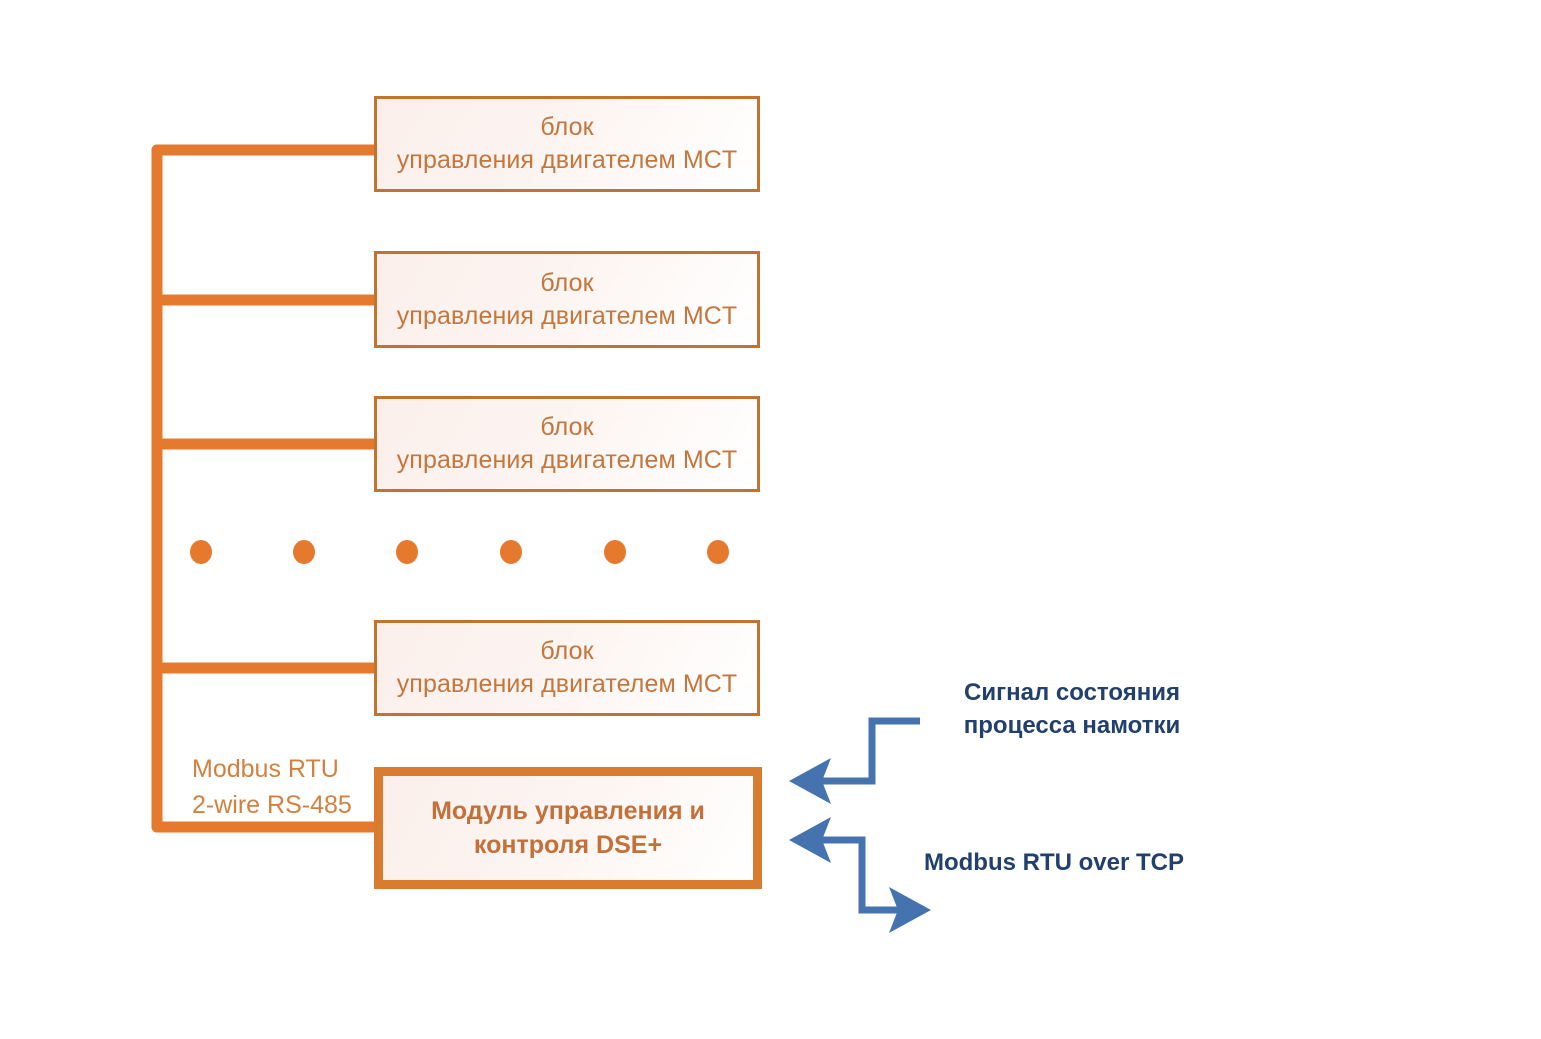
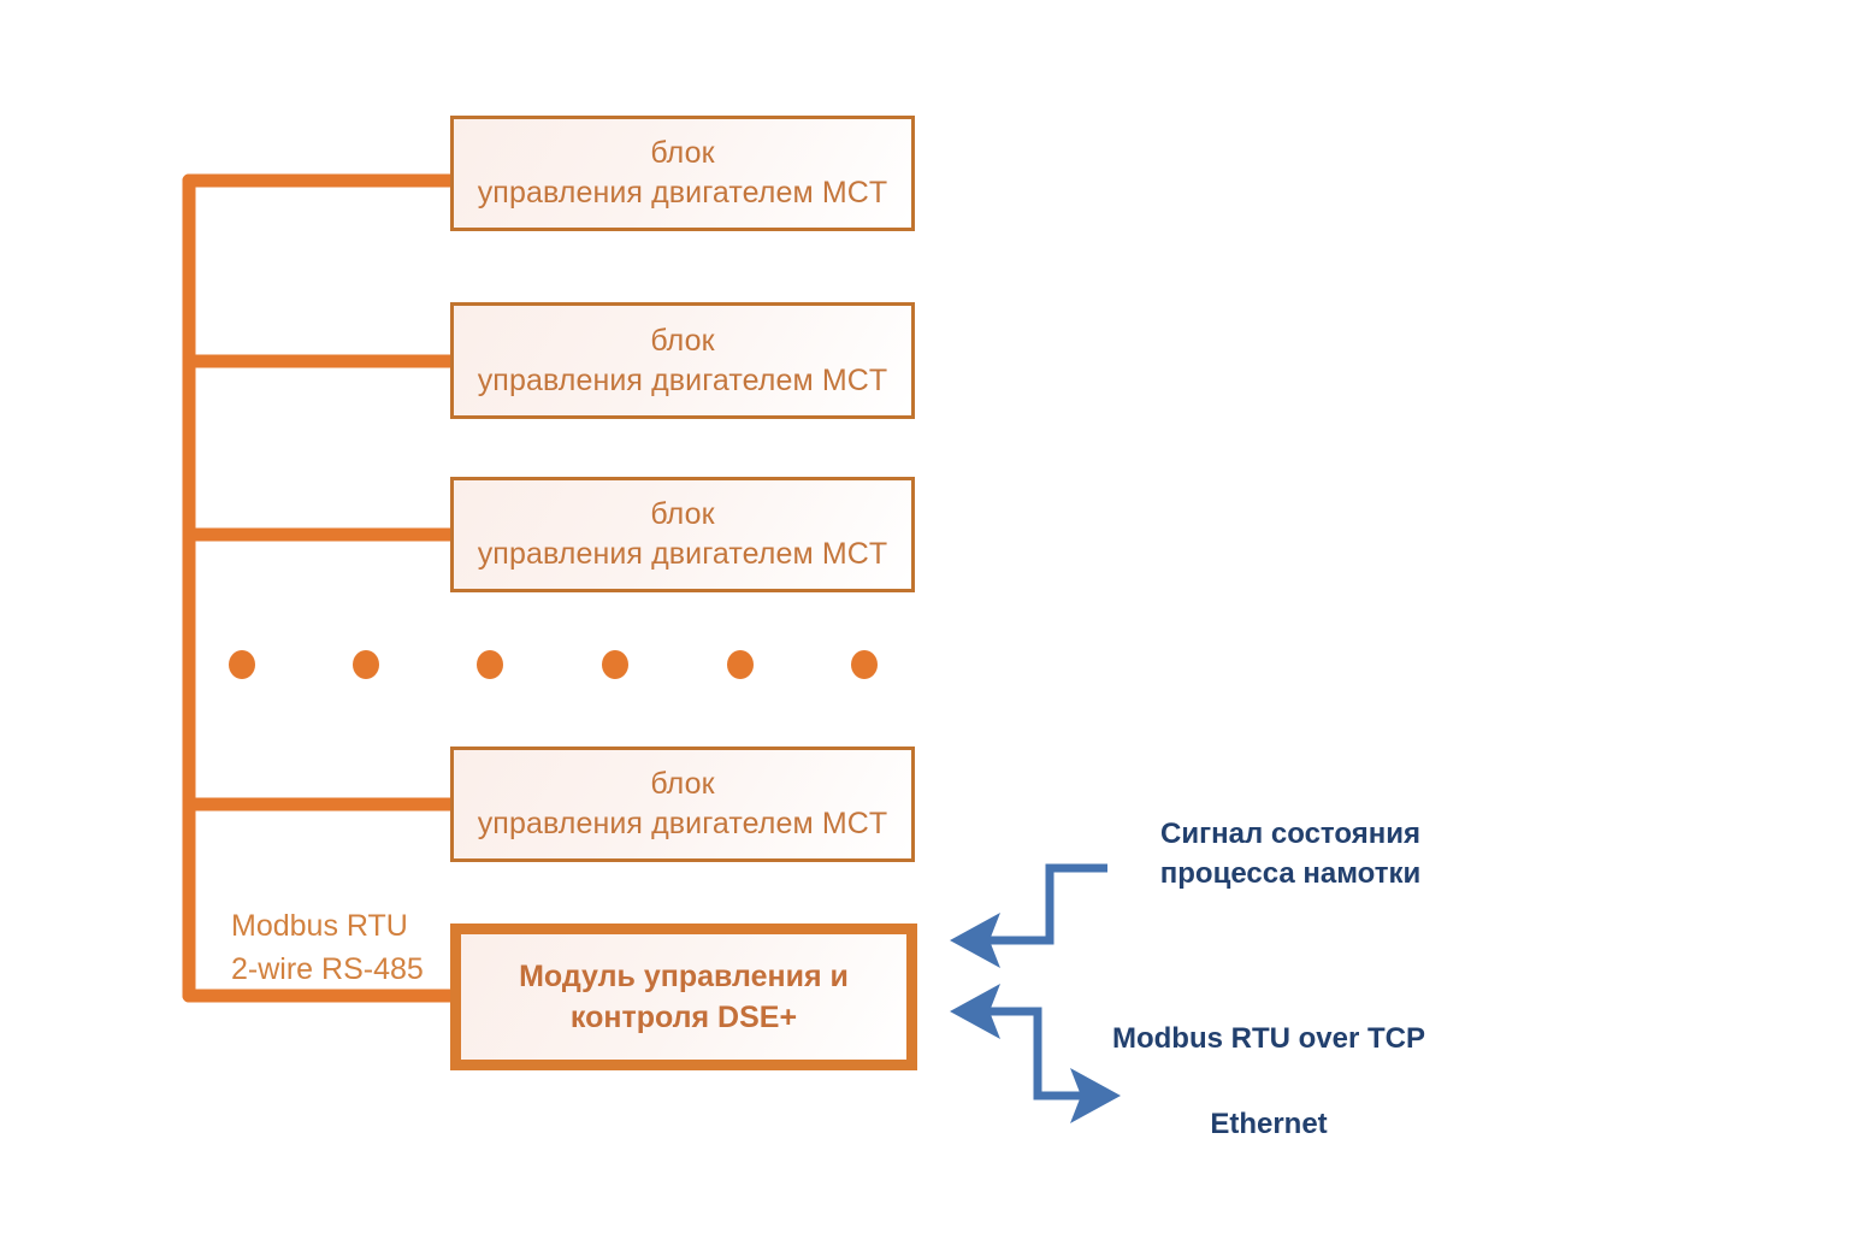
  блок
  управления двигателем MCT
  блок
  управления двигателем MCT
  блок
  управления двигателем MCT
  блок
  управления двигателем MCT
  Modbus RTU
  2-wire RS-485
  Модуль управления и
  контроля DSE+
  Сигнал состояния
  процесса намотки
  Modbus RTU over TCP
+ Ethernet
